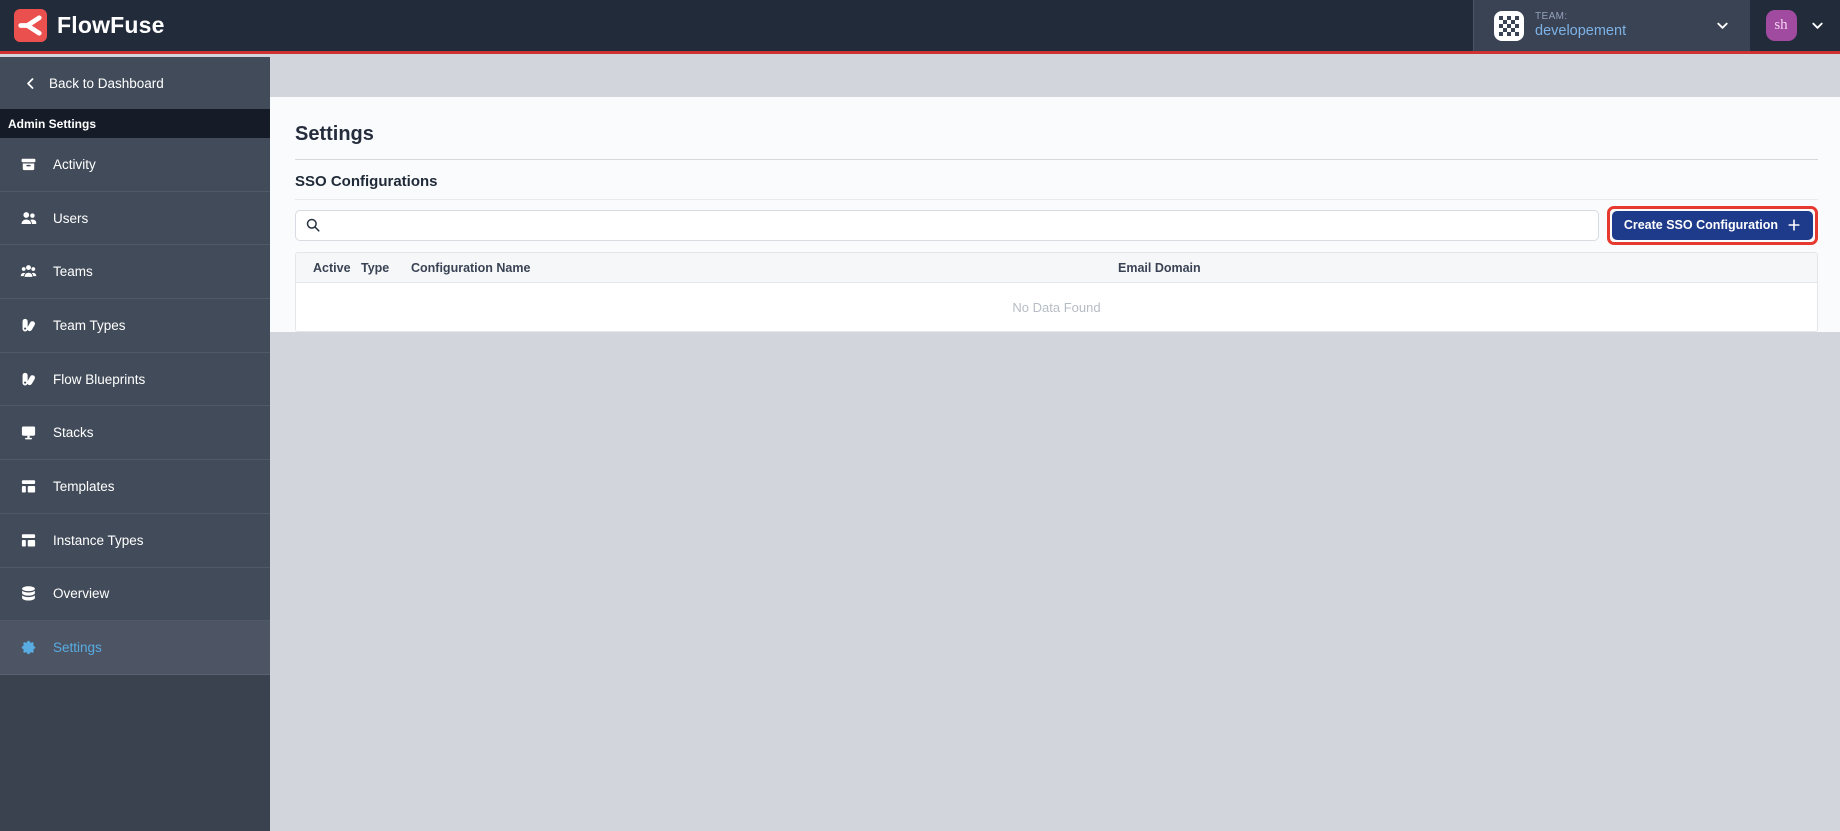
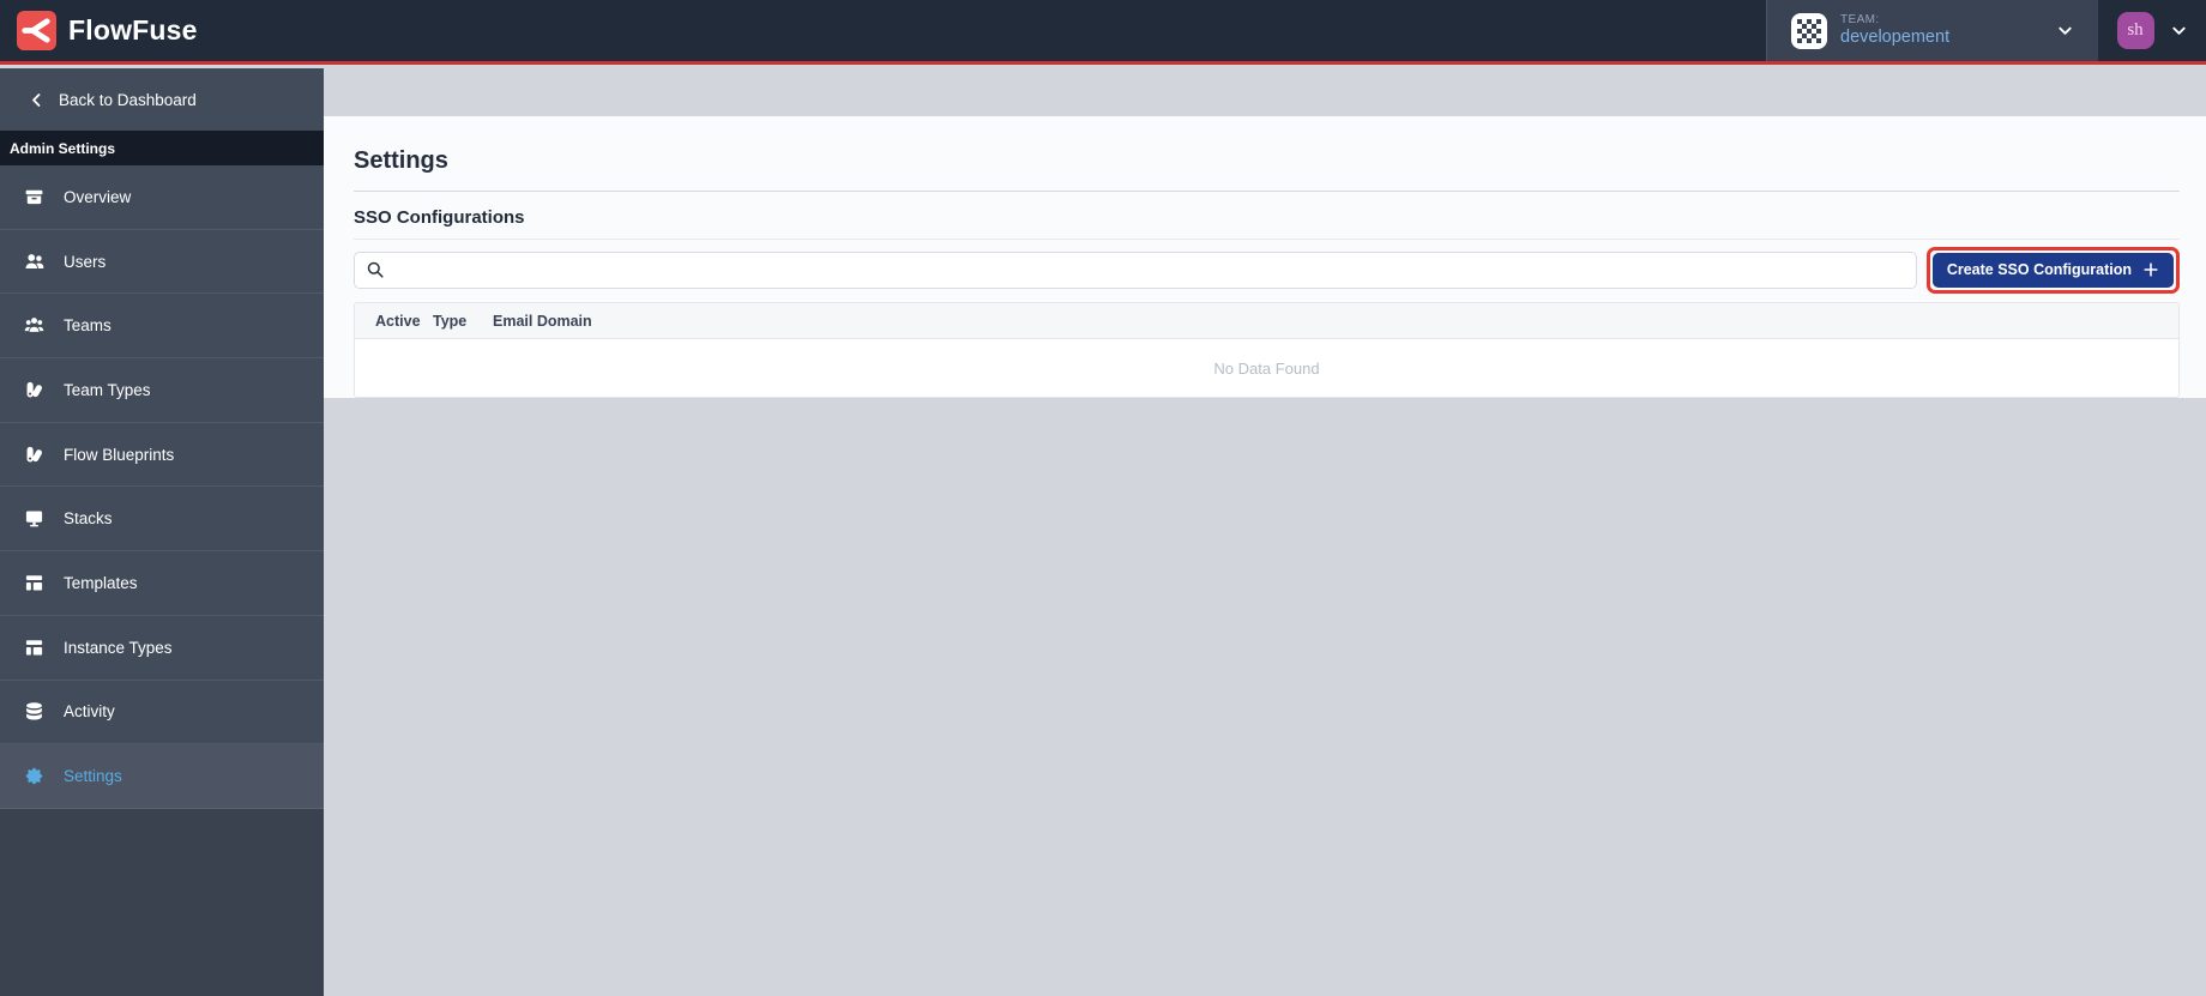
  FlowFuse
  TEAM:
  developement
  sh
  Back to Dashboard
  Admin Settings
- Activity
+ Overview
  Users
  Teams
  Team Types
  Flow Blueprints
  Stacks
  Templates
  Instance Types
- Overview
+ Activity
  Settings
  Settings
  SSO Configurations
  Create SSO Configuration
  Active
  Type
- Configuration Name
  Email Domain
  No Data Found
